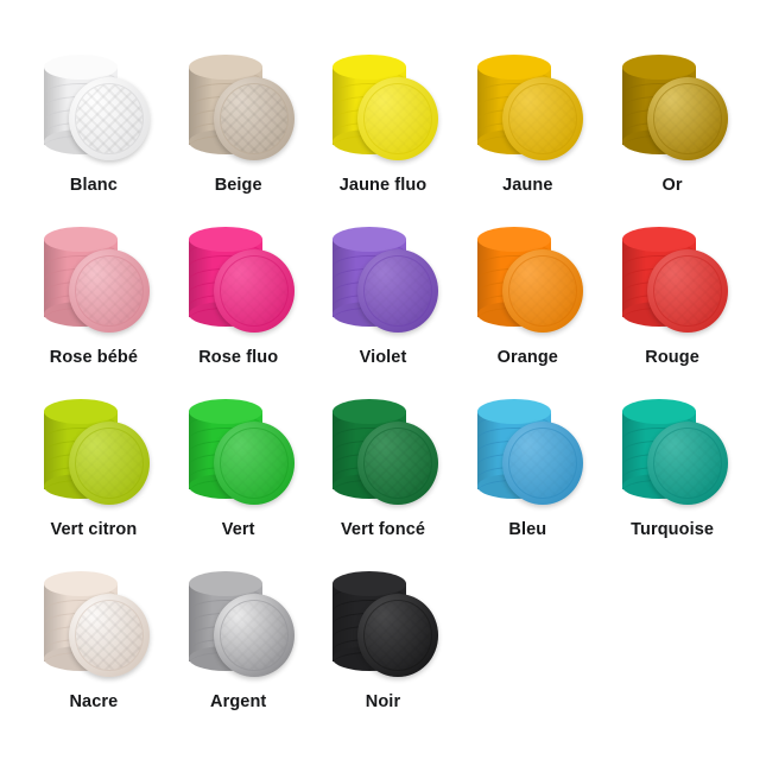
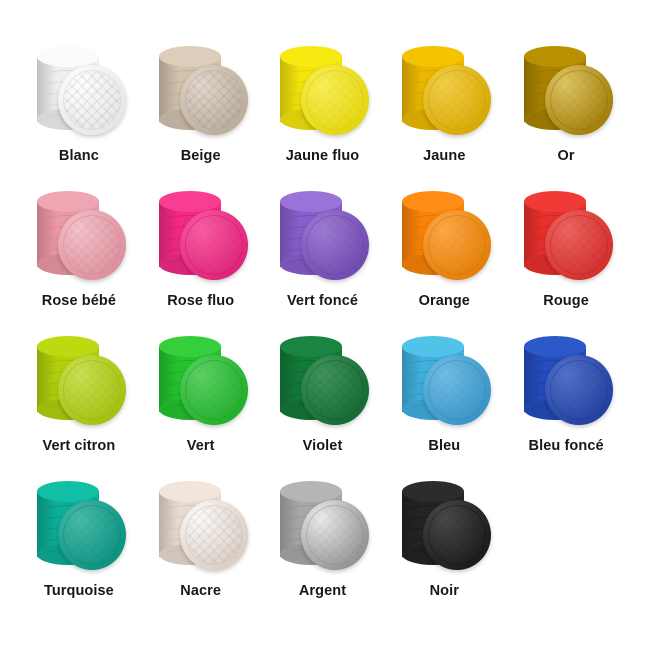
  Blanc
  Beige
  Jaune fluo
  Jaune
  Or
  Rose bébé
  Rose fluo
- Violet
+ Vert foncé
  Orange
  Rouge
  Vert citron
  Vert
- Vert foncé
+ Violet
  Bleu
+ Bleu foncé
  Turquoise
  Nacre
  Argent
  Noir
